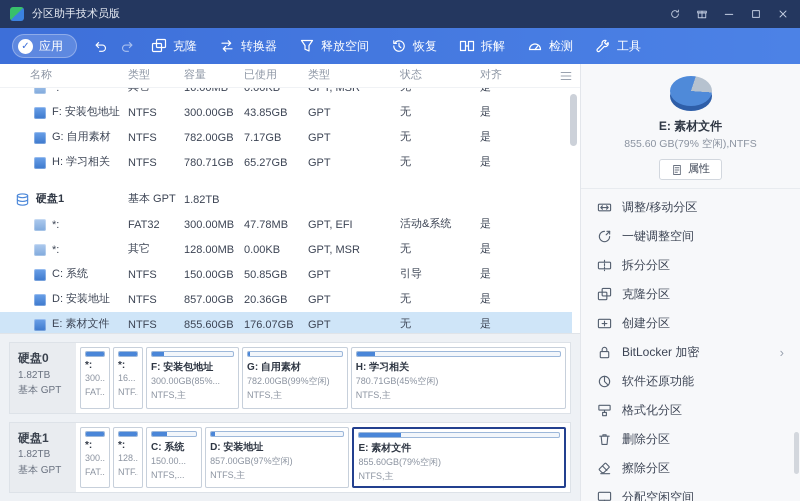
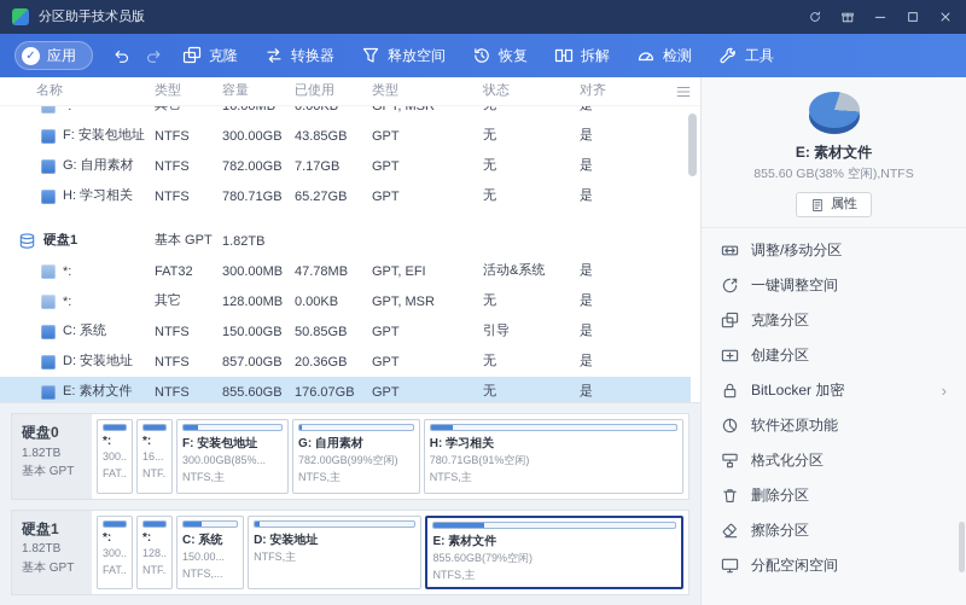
  分区助手技术员版
  ✓
  应用
  克隆
  转换器
  释放空间
  恢复
  拆解
  检测
  工具
  名称
  类型
  容量
  已使用
  类型
  状态
  对齐
  F: 安装包地址
  NTFS
  300.00GB
  43.85GB
  GPT
  无
  是
  G: 自用素材
  NTFS
  782.00GB
  7.17GB
  GPT
  无
  是
  H: 学习相关
  NTFS
  780.71GB
  65.27GB
  GPT
  无
  是
  硬盘1
  基本 GPT
  1.82TB
  *:
  FAT32
  300.00MB
  47.78MB
  GPT, EFI
  活动&系统
  是
  *:
  其它
  128.00MB
  0.00KB
  GPT, MSR
  无
  是
  C: 系统
  NTFS
  150.00GB
  50.85GB
  GPT
  引导
  是
  D: 安装地址
  NTFS
  857.00GB
  20.36GB
  GPT
  无
  是
  E: 素材文件
  NTFS
  855.60GB
  176.07GB
  GPT
  无
  是
  硬盘0
  1.82TB
  基本 GPT
  *:
  300..
  FAT..
  *:
  16...
  F: 安装包地址
  300.00GB(85%...
  NTFS,主
  G: 自用素材
  782.00GB(99%空闲)
  NTFS,主
  H: 学习相关
- 780.71GB(45%空闲)
+ 780.71GB(91%空闲)
  NTFS,主
  硬盘1
  1.82TB
  基本 GPT
  *:
  300..
  FAT..
  *:
  128..
  C: 系统
  150.00...
  NTFS,...
  D: 安装地址
- 857.00GB(97%空闲)
  NTFS,主
  E: 素材文件
  855.60GB(79%空闲)
  NTFS,主
  E: 素材文件
- 855.60 GB(79% 空闲),NTFS
+ 855.60 GB(38% 空闲),NTFS
  属性
  调整/移动分区
  一键调整空间
- 拆分分区
  克隆分区
  创建分区
  BitLocker 加密
  ›
  软件还原功能
  格式化分区
  删除分区
  擦除分区
  分配空闲空间
